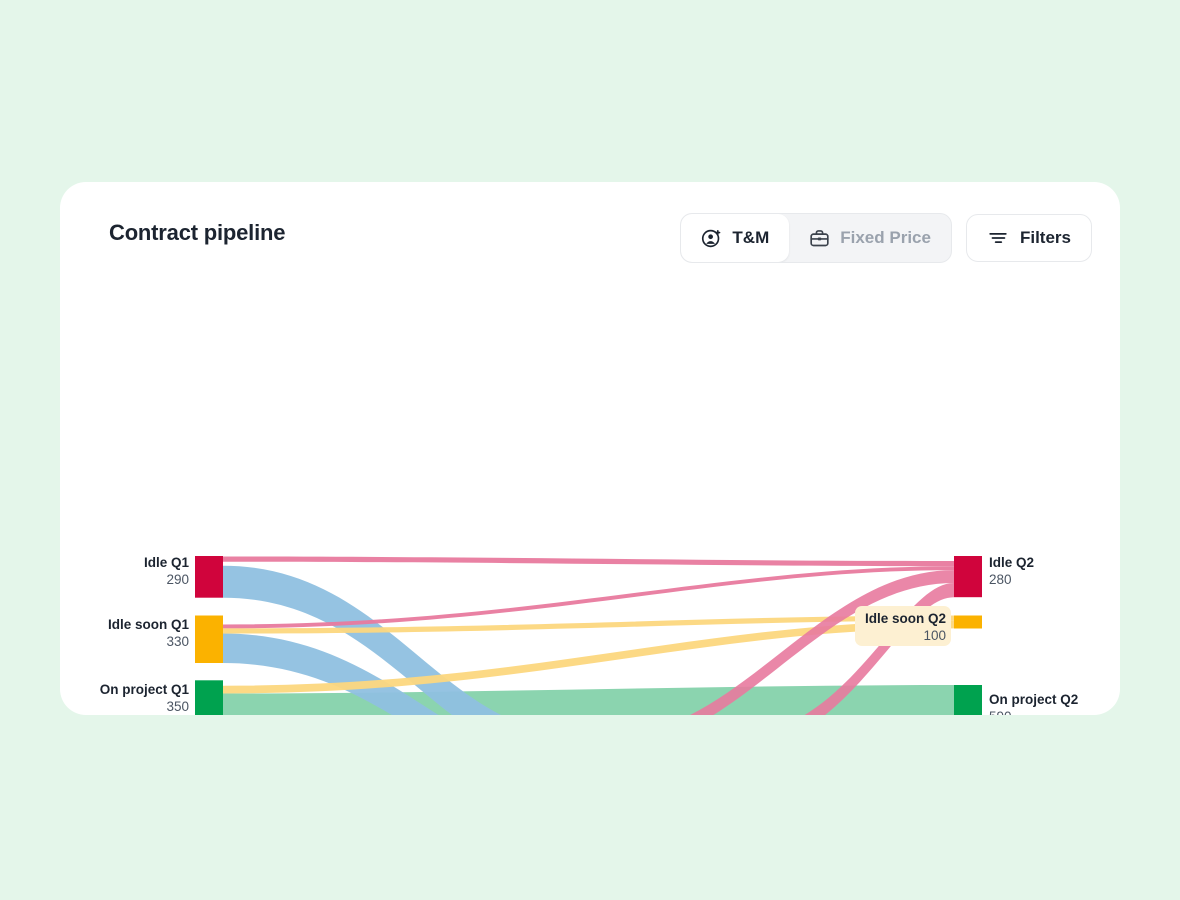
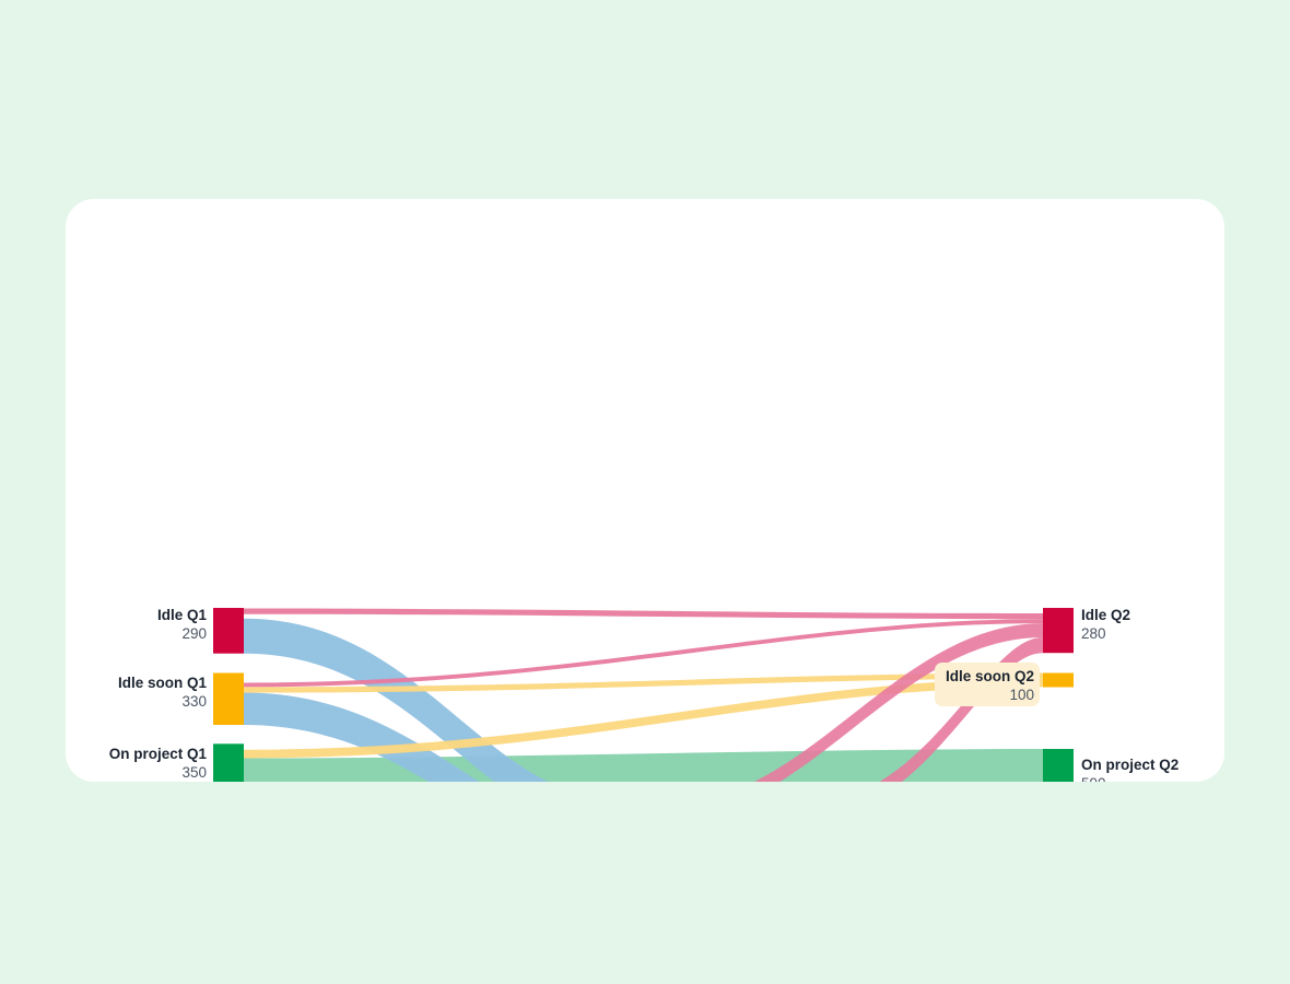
- Contract pipeline
- T&M
- Fixed Price
- Filters
  Idle Q1
  290
  Idle soon Q1
  330
  On project Q1
  350
  Idle Q2
  280
  Idle soon Q2
  100
  On project Q2
